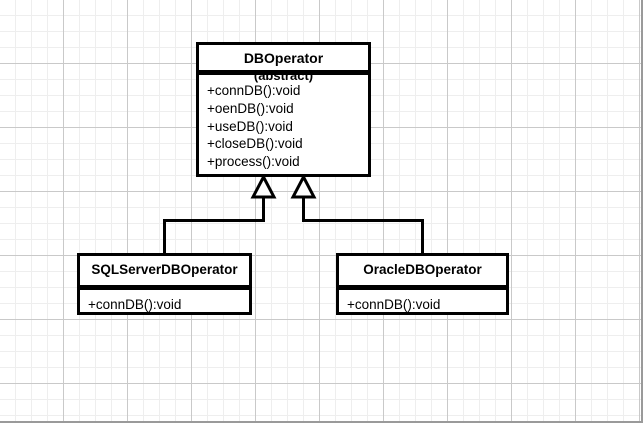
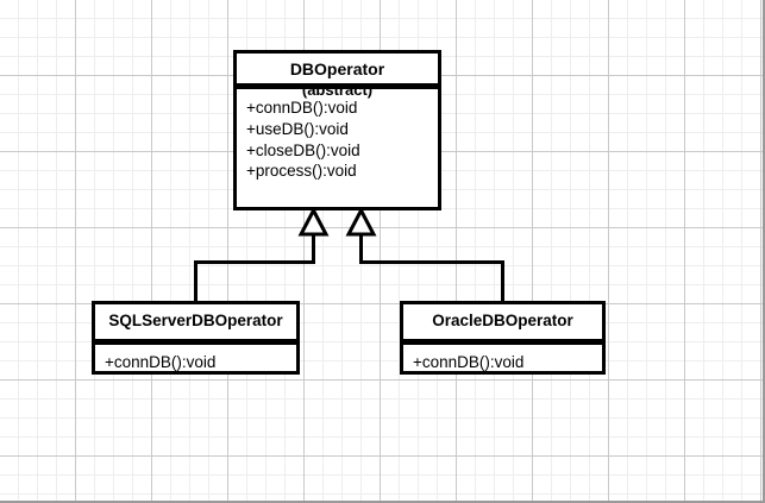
  DBOperator
  (abstract)
  +connDB():void
- +oenDB():void
  +useDB():void
  +closeDB():void
  +process():void
  SQLServerDBOperator
  +connDB():void
  OracleDBOperator
  +connDB():void
